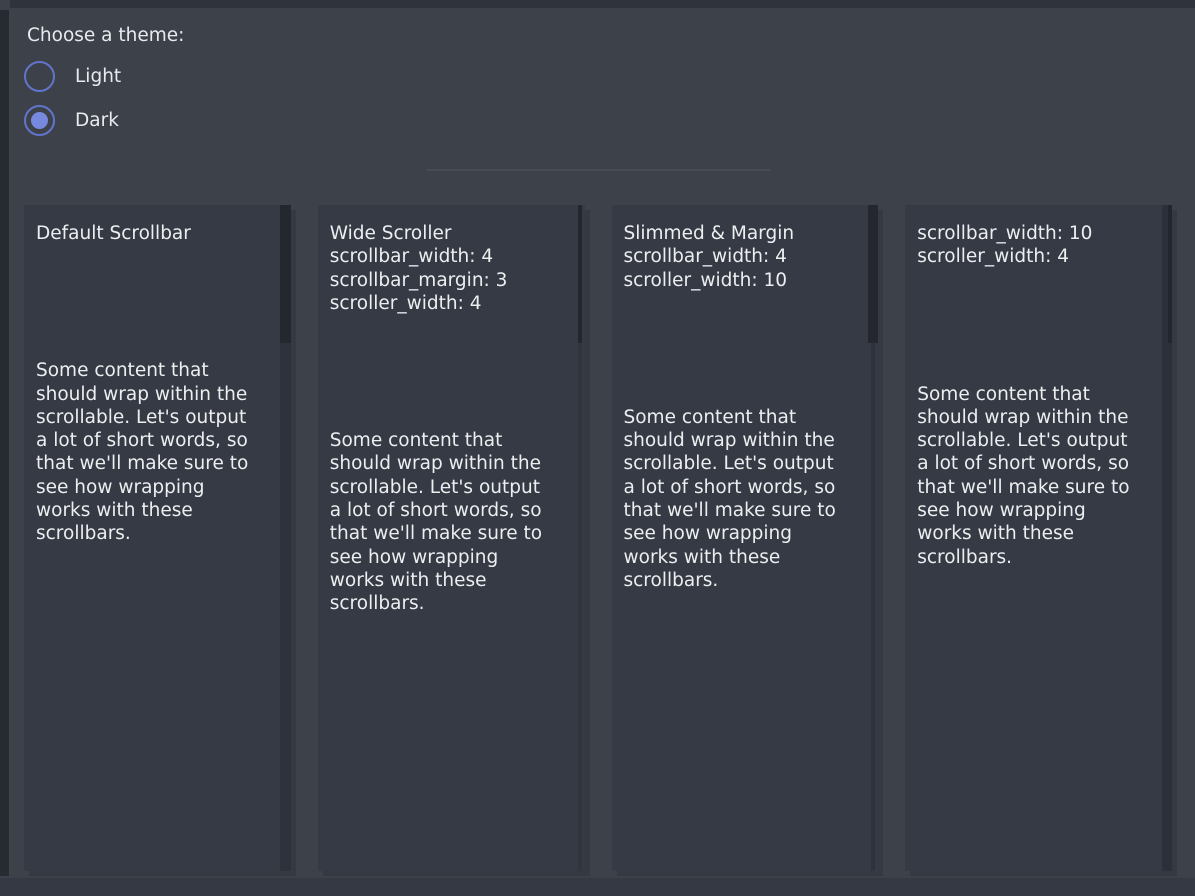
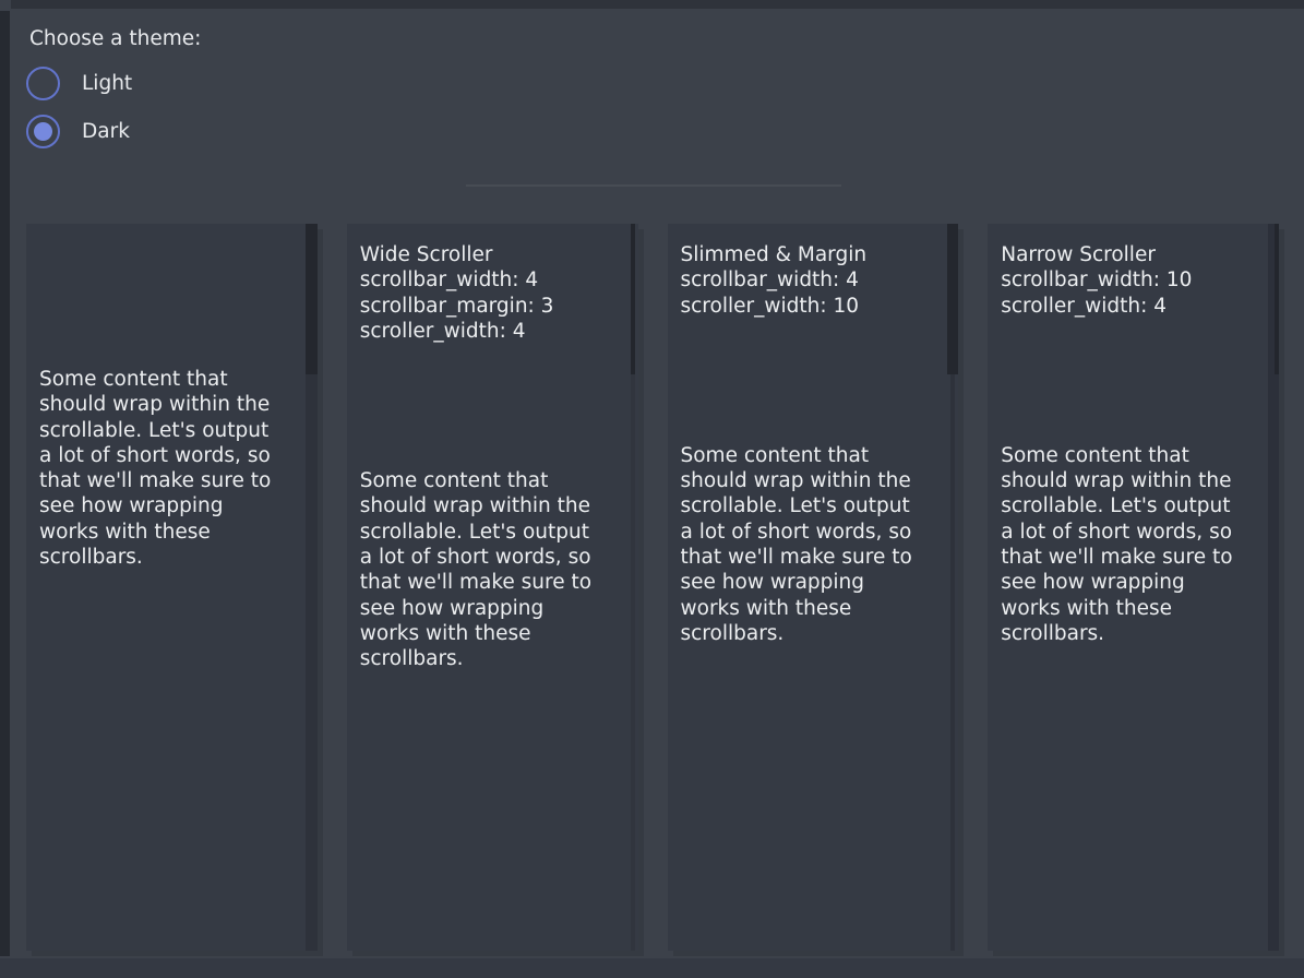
  Choose a theme:
  Light
  Dark
- Default Scrollbar
  Some content that
  should wrap within the
  scrollable. Let's output
  a lot of short words, so
  that we'll make sure to
  see how wrapping
  works with these
  scrollbars.
  Wide Scroller
  scrollbar_width: 4
  scrollbar_margin: 3
  scroller_width: 4
  Some content that
  should wrap within the
  scrollable. Let's output
  a lot of short words, so
  that we'll make sure to
  see how wrapping
  works with these
  scrollbars.
  Slimmed & Margin
  scrollbar_width: 4
  scroller_width: 10
  Some content that
  should wrap within the
  scrollable. Let's output
  a lot of short words, so
  that we'll make sure to
  see how wrapping
  works with these
  scrollbars.
+ Narrow Scroller
  scrollbar_width: 10
  scroller_width: 4
  Some content that
  should wrap within the
  scrollable. Let's output
  a lot of short words, so
  that we'll make sure to
  see how wrapping
  works with these
  scrollbars.
